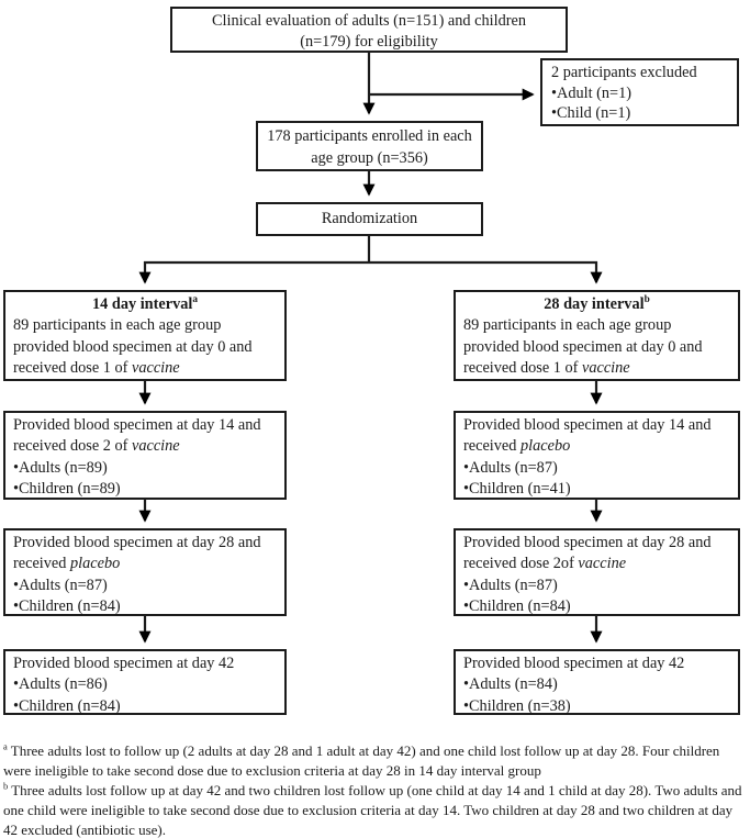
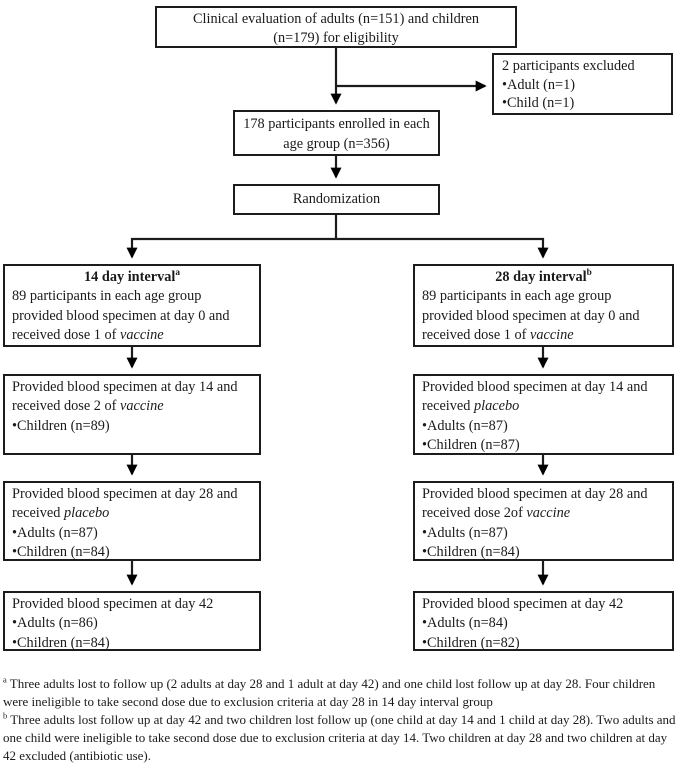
  Clinical evaluation of adults (n=151) and children (n=179) for eligibility
  2 participants excluded
  •Adult (n=1)
  •Child (n=1)
  178 participants enrolled in each age group (n=356)
  Randomization
  14 day intervala
  89 participants in each age group provided blood specimen at day 0 and received dose 1 of vaccine
  Provided blood specimen at day 14 and received dose 2 of vaccine
- •Adults (n=89)
  •Children (n=89)
  Provided blood specimen at day 28 and received placebo
  •Adults (n=87)
  •Children (n=84)
  Provided blood specimen at day 42
  •Adults (n=86)
  •Children (n=84)
  28 day intervalb
  89 participants in each age group provided blood specimen at day 0 and received dose 1 of vaccine
  Provided blood specimen at day 14 and received placebo
  •Adults (n=87)
- •Children (n=41)
+ •Children (n=87)
  Provided blood specimen at day 28 and received dose 2of vaccine
  •Adults (n=87)
  •Children (n=84)
  Provided blood specimen at day 42
  •Adults (n=84)
- •Children (n=38)
+ •Children (n=82)
  a Three adults lost to follow up (2 adults at day 28 and 1 adult at day 42) and one child lost follow up at day 28. Four children were ineligible to take second dose due to exclusion criteria at day 28 in 14 day interval group
  b Three adults lost follow up at day 42 and two children lost follow up (one child at day 14 and 1 child at day 28). Two adults and one child were ineligible to take second dose due to exclusion criteria at day 14. Two children at day 28 and two children at day 42 excluded (antibiotic use).
